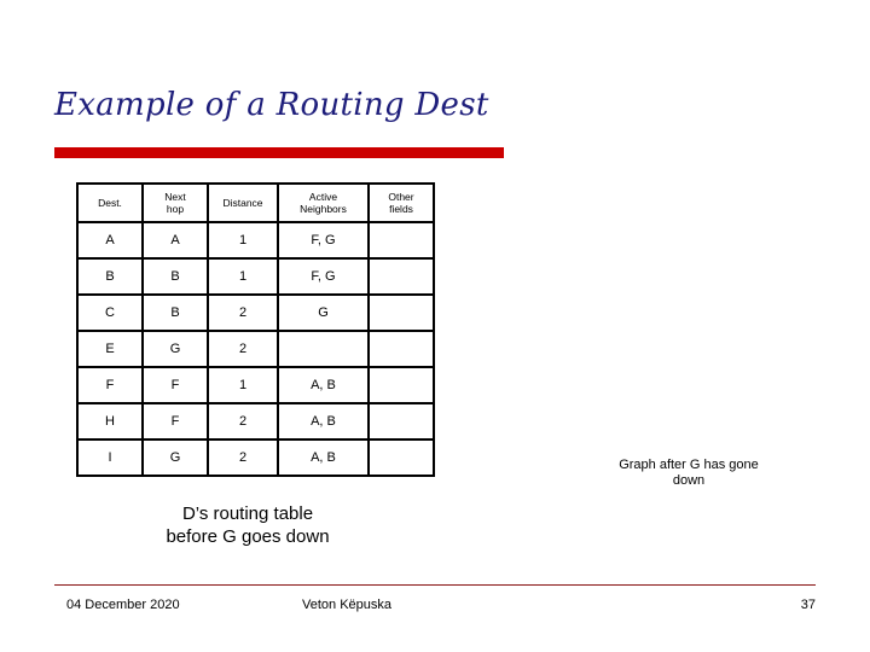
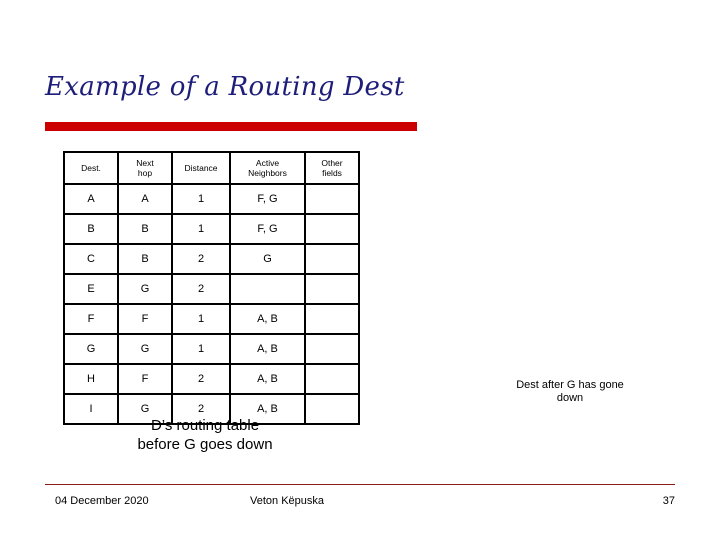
  Example of a Routing Dest
  Dest.	Next hop	Distance	Active Neighbors	Other fields
  A	A	1	F, G
  B	B	1	F, G
  C	B	2	G
  E	G	2
  F	F	1	A, B
+ G	G	1	A, B
  H	F	2	A, B
  I	G	2	A, B
  D’s routing table
  before G goes down
- Graph after G has gone
+ Dest after G has gone
  down
  04 December 2020
  Veton Këpuska
  37
